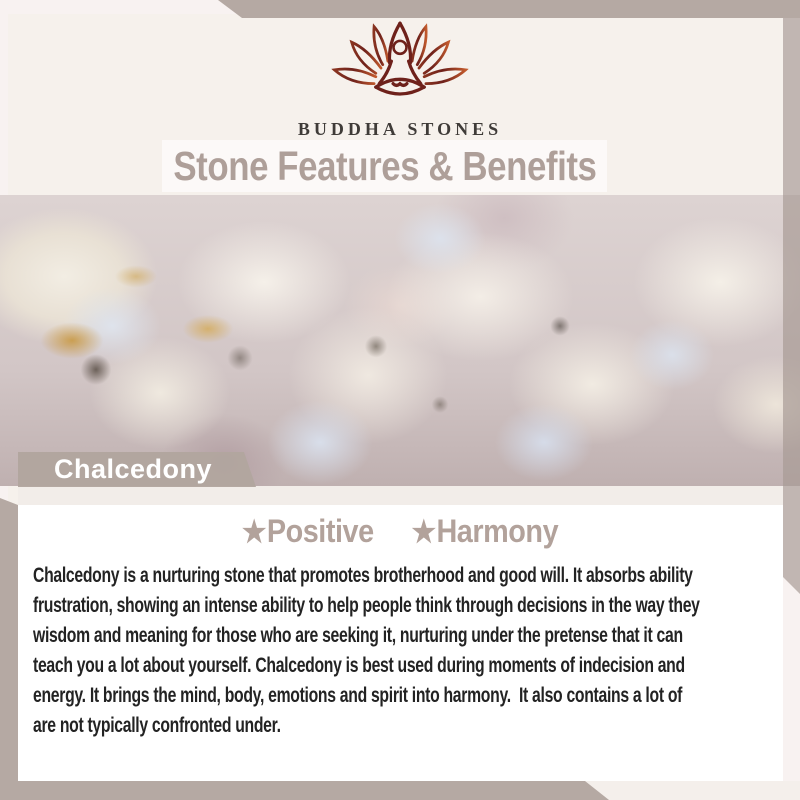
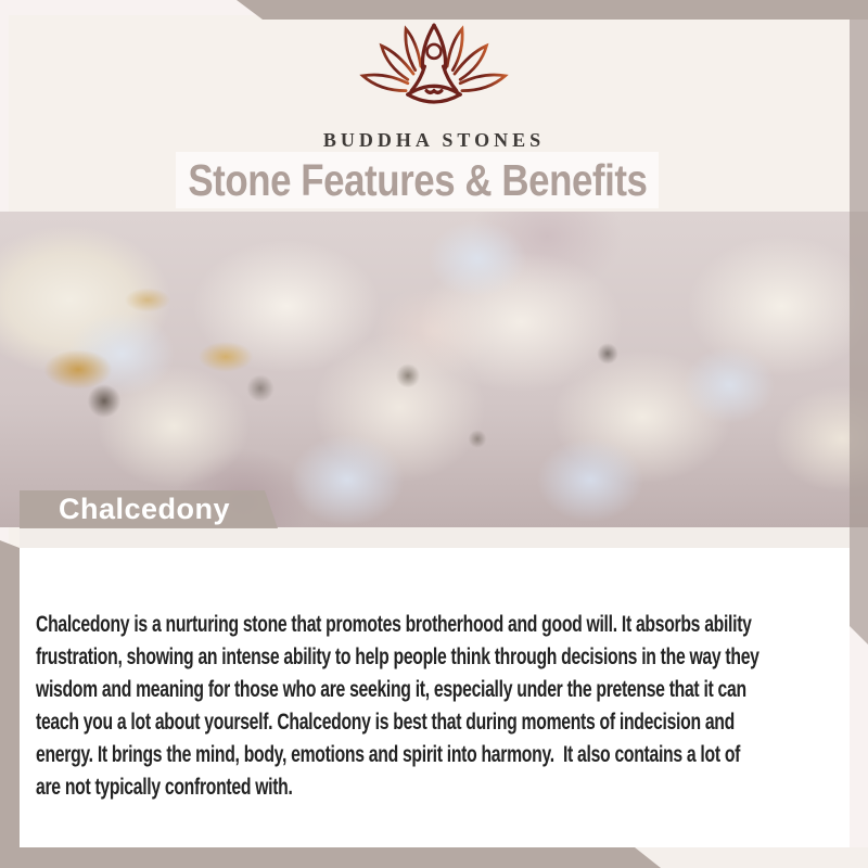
  BUDDHA STONES
  Stone Features & Benefits
  Chalcedony
- ★Positive ★Harmony
  Chalcedony is a nurturing stone that promotes brotherhood and good will. It absorbs ability
  frustration, showing an intense ability to help people think through decisions in the way they
- wisdom and meaning for those who are seeking it, nurturing under the pretense that it can
+ wisdom and meaning for those who are seeking it, especially under the pretense that it can
- teach you a lot about yourself. Chalcedony is best used during moments of indecision and
+ teach you a lot about yourself. Chalcedony is best that during moments of indecision and
  energy. It brings the mind, body, emotions and spirit into harmony. It also contains a lot of
- are not typically confronted under.
+ are not typically confronted with.
